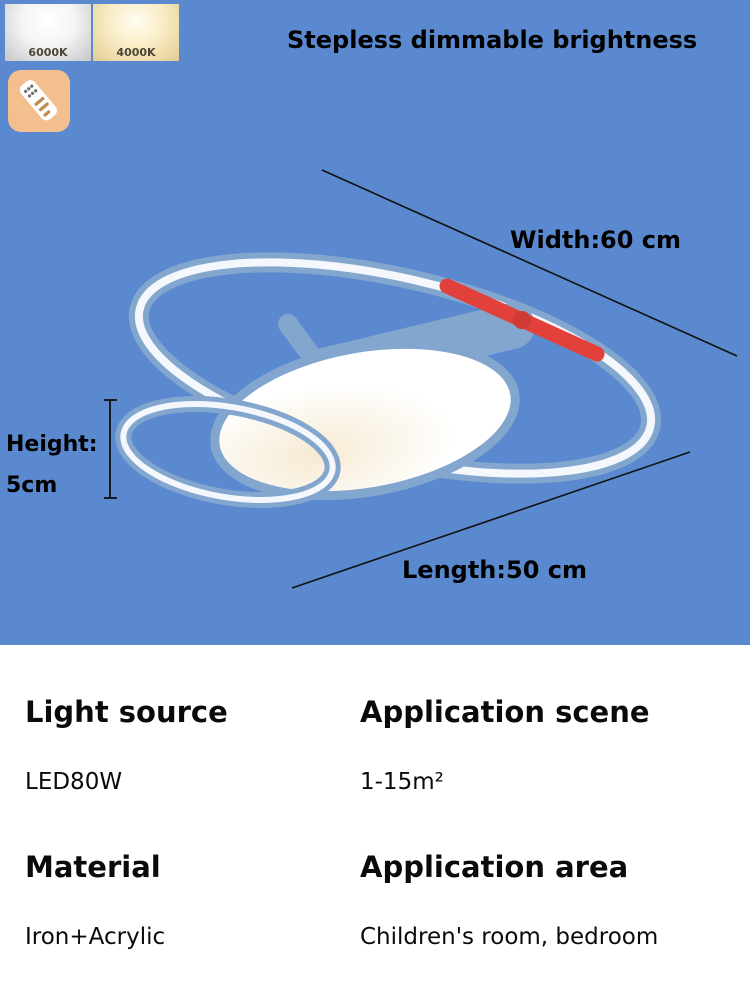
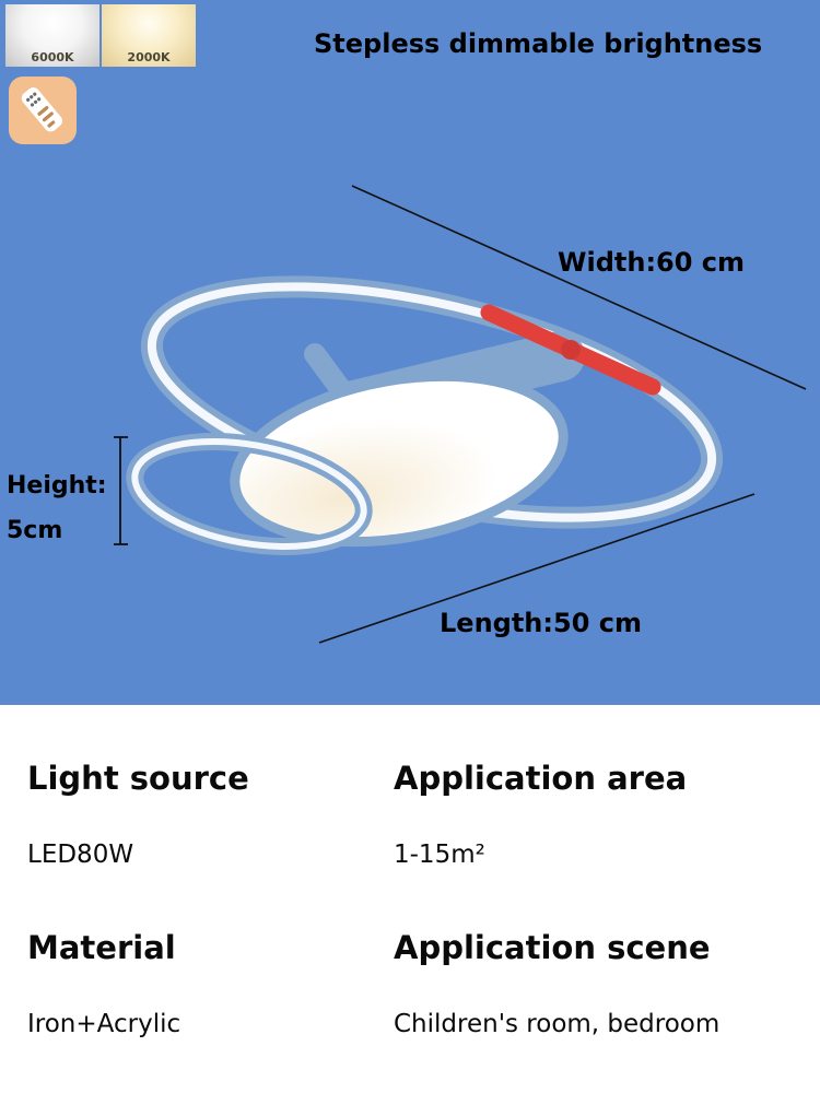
  6000K
- 4000K
+ 2000K
  Stepless dimmable brightness
  Width:60 cm
  Height:
  5cm
  Length:50 cm
  Light source
  LED80W
- Application scene
+ Application area
  1-15m²
  Material
  Iron+Acrylic
- Application area
+ Application scene
  Children's room, bedroom
